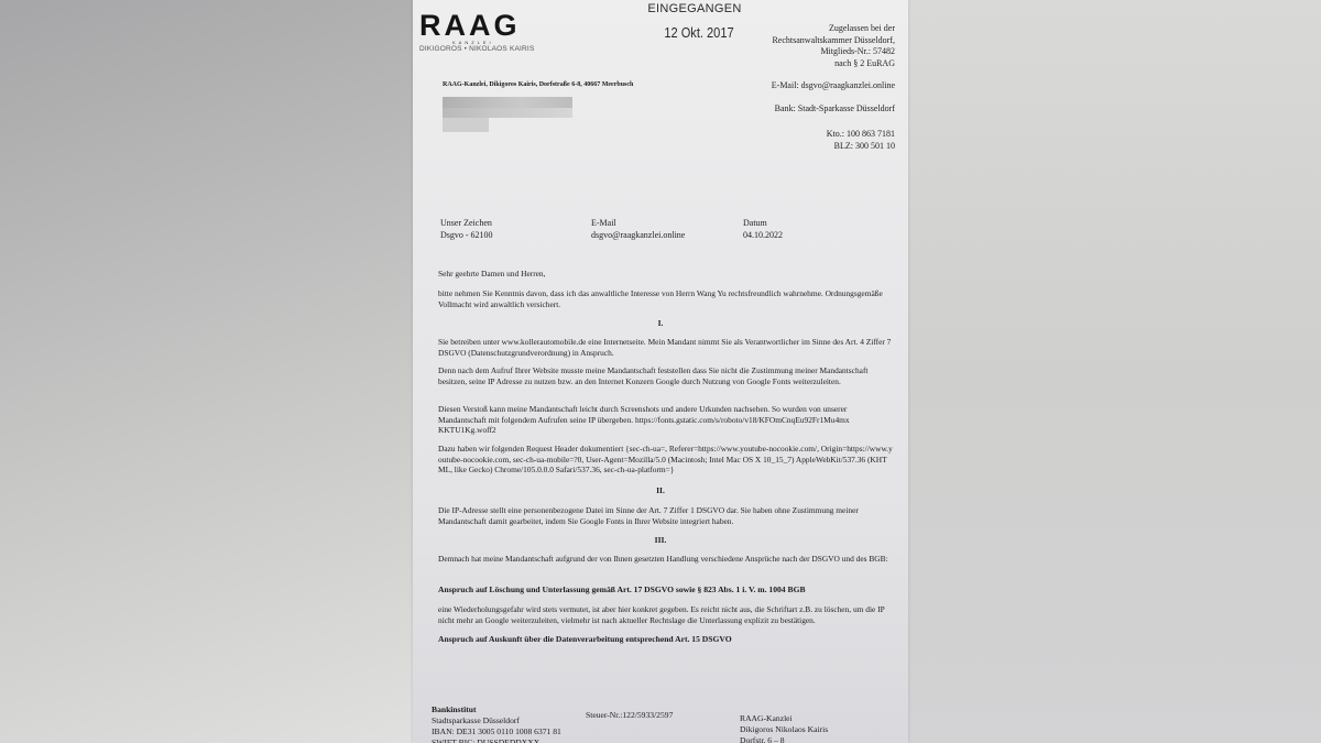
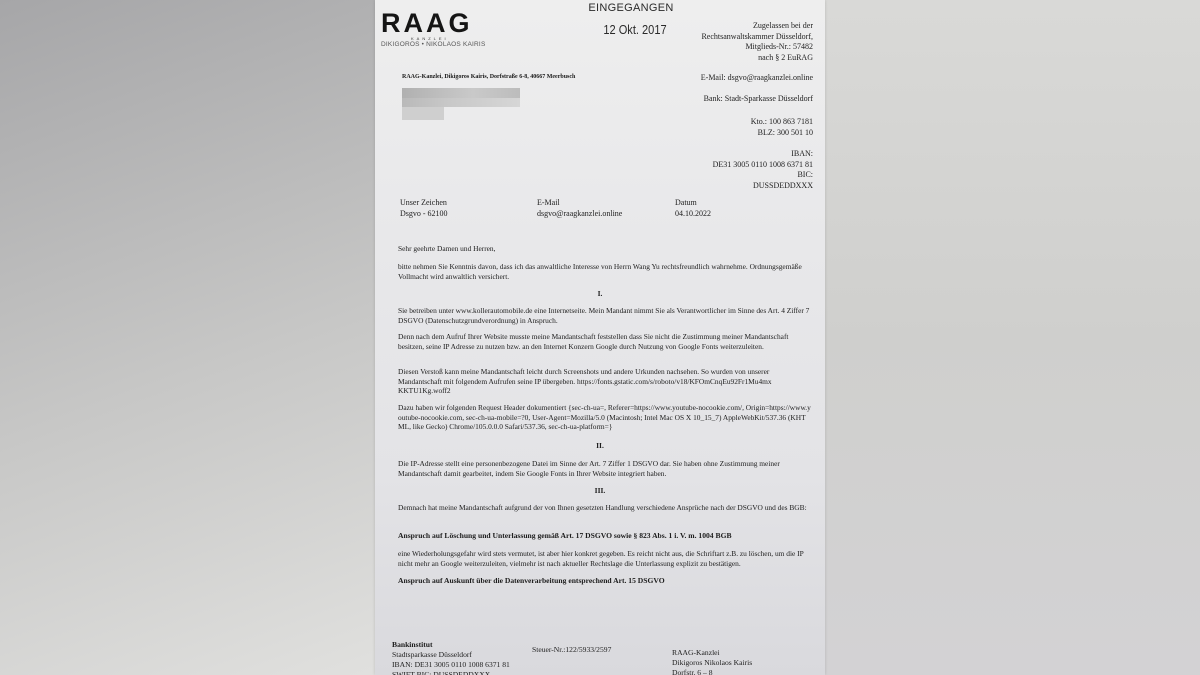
  RAAG
  EINGEGANGEN
  12 Okt. 2017
  Zugelassen bei der
  Rechtsanwaltskammer Düsseldorf,
  Mitglieds-Nr.: 57482
  nach § 2 EuRAG
  E-Mail: dsgvo@raagkanzlei.online
  Bank: Stadt-Sparkasse Düsseldorf
  Kto.: 100 863 7181
  BLZ: 300 501 10
+ IBAN:
+ DE31 3005 0110 1008 6371 81
+ BIC:
+ DUSSDEDDXXX
  Unser Zeichen
  Dsgvo - 62100
  E-Mail
  dsgvo@raagkanzlei.online
  Datum
  04.10.2022
  Sehr geehrte Damen und Herren,
  bitte nehmen Sie Kenntnis davon, dass ich das anwaltliche Interesse von Herrn Wang Yu rechtsfreundlich wahrnehme. Ordnungsgemäße Vollmacht wird anwaltlich versichert.
  I.
  Sie betreiben unter www.kollerautomobile.de eine Internetseite. Mein Mandant nimmt Sie als Verantwortlicher im Sinne des Art. 4 Ziffer 7 DSGVO (Datenschutzgrundverordnung) in Anspruch.
  Denn nach dem Aufruf Ihrer Website musste meine Mandantschaft feststellen dass Sie nicht die Zustimmung meiner Mandantschaft besitzen, seine IP Adresse zu nutzen bzw. an den Internet Konzern Google durch Nutzung von Google Fonts weiterzuleiten.
  Diesen Verstoß kann meine Mandantschaft leicht durch Screenshots und andere Urkunden nachsehen. So wurden von unserer Mandantschaft mit folgendem Aufrufen seine IP übergeben. https://fonts.gstatic.com/s/roboto/v18/KFOmCnqEu92Fr1Mu4mx KKTU1Kg.woff2
  Dazu haben wir folgenden Request Header dokumentiert {sec-ch-ua=, Referer=https://www.youtube-nocookie.com/, Origin=https://www.youtube-nocookie.com, sec-ch-ua-mobile=?0, User-Agent=Mozilla/5.0 (Macintosh; Intel Mac OS X 10_15_7) AppleWebKit/537.36 (KHTML, like Gecko) Chrome/105.0.0.0 Safari/537.36, sec-ch-ua-platform=}
  II.
  Die IP-Adresse stellt eine personenbezogene Datei im Sinne der Art. 7 Ziffer 1 DSGVO dar. Sie haben ohne Zustimmung meiner Mandantschaft damit gearbeitet, indem Sie Google Fonts in Ihrer Website integriert haben.
  III.
  Demnach hat meine Mandantschaft aufgrund der von Ihnen gesetzten Handlung verschiedene Ansprüche nach der DSGVO und des BGB:
  Anspruch auf Löschung und Unterlassung gemäß Art. 17 DSGVO sowie § 823 Abs. 1 i. V. m. 1004 BGB
  eine Wiederholungsgefahr wird stets vermutet, ist aber hier konkret gegeben. Es reicht nicht aus, die Schriftart z.B. zu löschen, um die IP nicht mehr an Google weiterzuleiten, vielmehr ist nach aktueller Rechtslage die Unterlassung explizit zu bestätigen.
  Anspruch auf Auskunft über die Datenverarbeitung entsprechend Art. 15 DSGVO
  Bankinstitut
  Stadtsparkasse Düsseldorf
  IBAN: DE31 3005 0110 1008 6371 81
  Steuer-Nr.:122/5933/2597
  RAAG-Kanzlei
  Dikigoros Nikolaos Kairis
  Dorfstr. 6 – 8
